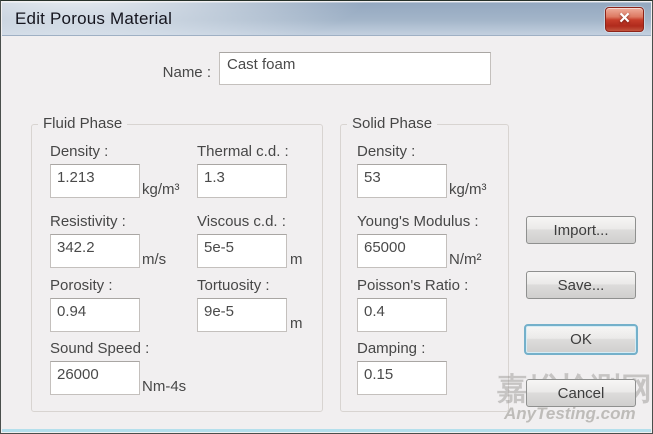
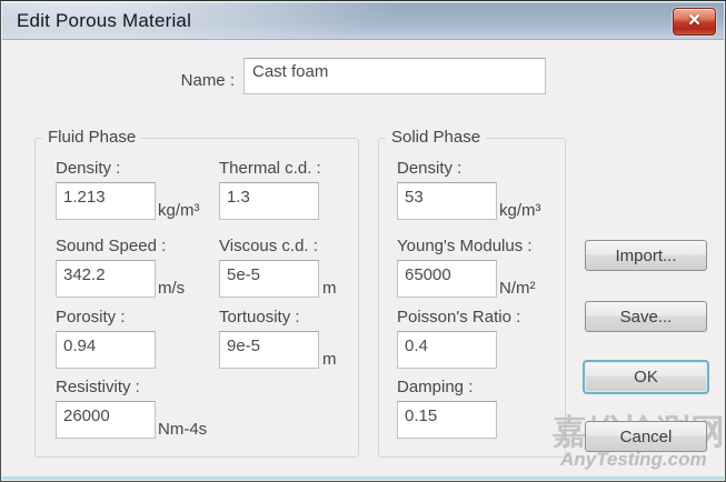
  Edit Porous Material
  ×
  Name :
  Cast foam
  Fluid Phase
  Density :
  1.213
  kg/m³
- Resistivity :
+ Sound Speed :
  342.2
  m/s
  Porosity :
  0.94
- Sound Speed :
+ Resistivity :
  26000
  Nm-4s
  Thermal c.d. :
  1.3
  Viscous c.d. :
  5e-5
  m
  Tortuosity :
  9e-5
  m
  Solid Phase
  Density :
  53
  kg/m³
  Young's Modulus :
  65000
  N/m²
  Poisson's Ratio :
  0.4
  Damping :
  0.15
  AnyTesting.com
  Import...
  Save...
  OK
  Cancel
